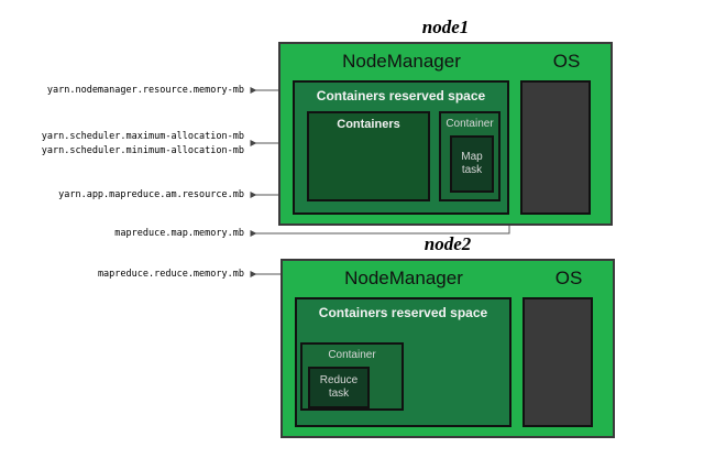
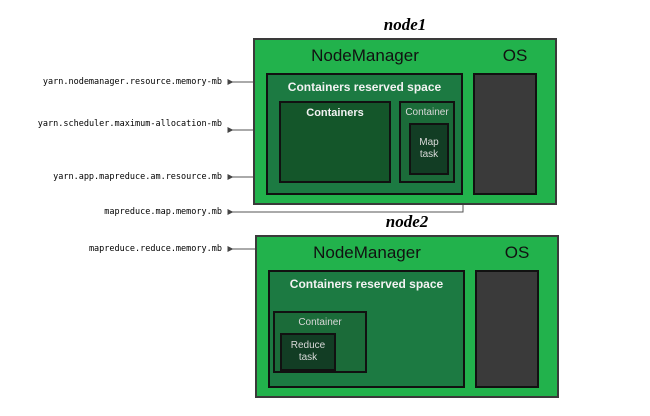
  yarn.nodemanager.resource.memory-mb
  yarn.scheduler.maximum-allocation-mb
- yarn.scheduler.minimum-allocation-mb
  yarn.app.mapreduce.am.resource.mb
  mapreduce.map.memory.mb
  mapreduce.reduce.memory.mb
  node1
  NodeManager
  OS
  Containers reserved space
  Containers
  Container
  Map
  task
  node2
  NodeManager
  OS
  Containers reserved space
  Container
  Reduce
  task
